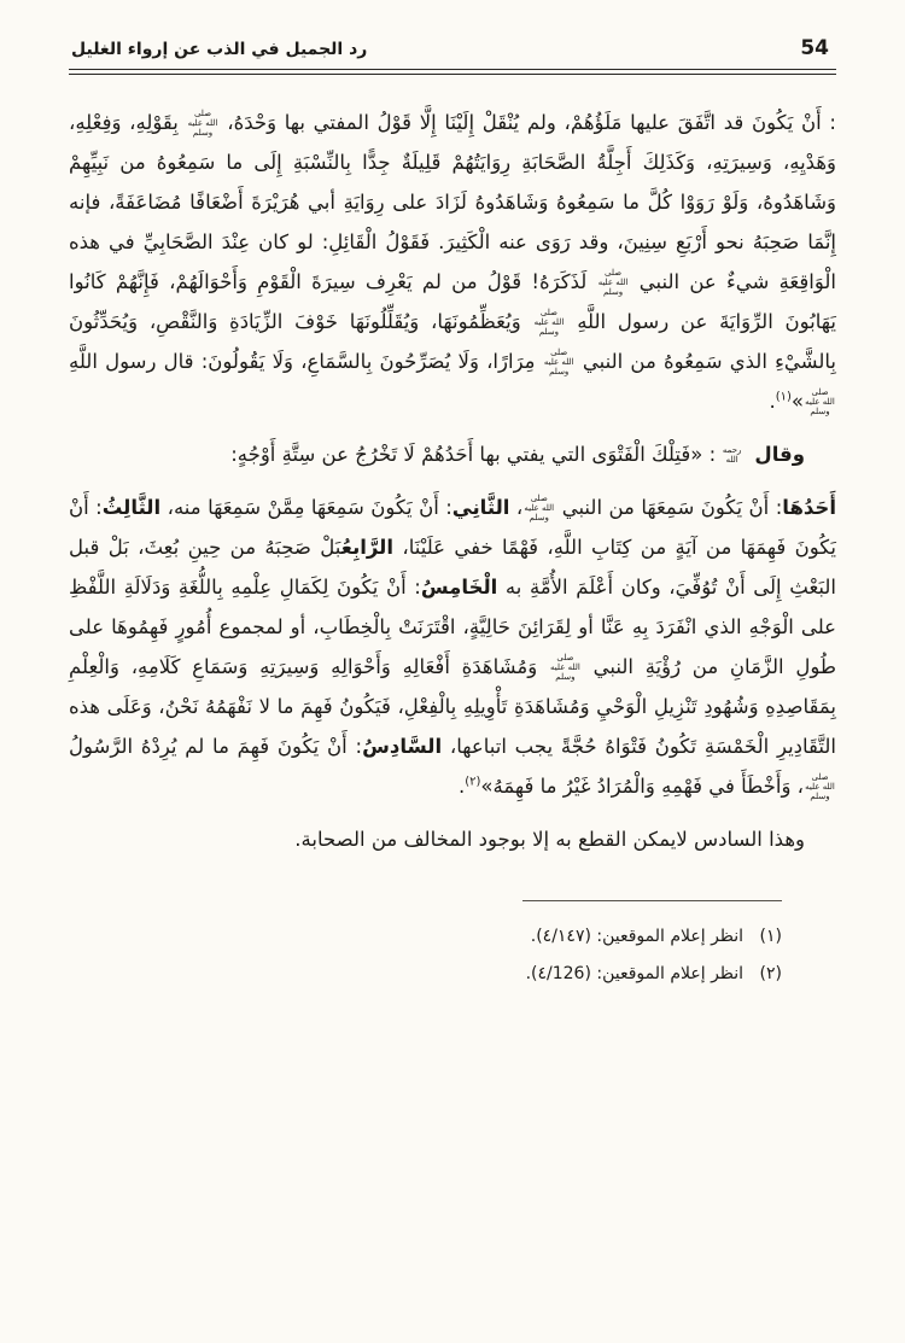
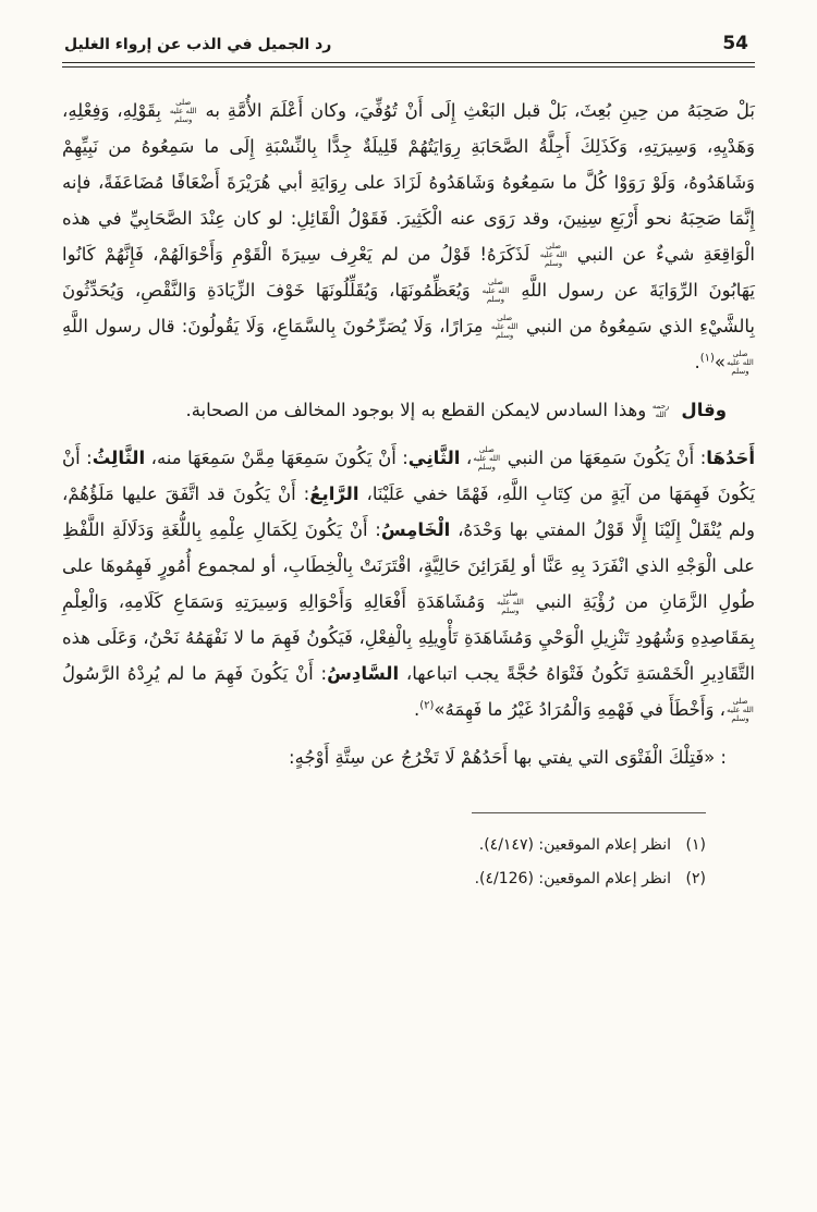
  54
  رد الجميل في الذب عن إرواء الغليل
- : أَنْ يَكُونَ قد اتَّفَقَ عليها مَلَؤُهُمْ، ولم يُنْقَلْ إِلَيْنَا إِلَّا قَوْلُ المفتي بها وَحْدَهُ، صلى الله عليه وسلم بِقَوْلِهِ، وَفِعْلِهِ، وَهَدْيِهِ، وَسِيرَتِهِ، وَكَذَلِكَ أَجِلَّةُ الصَّحَابَةِ رِوَايَتُهُمْ قَلِيلَةٌ جِدًّا بِالنِّسْبَةِ إِلَى ما سَمِعُوهُ من نَبِيِّهِمْ وَشَاهَدُوهُ، وَلَوْ رَوَوْا كُلَّ ما سَمِعُوهُ وَشَاهَدُوهُ لَزَادَ على رِوَايَةِ أبي هُرَيْرَةَ أَضْعَافًا مُضَاعَفَةً، فإنه إِنَّمَا صَحِبَهُ نحو أَرْبَعِ سِنِينَ، وقد رَوَى عنه الْكَثِيرَ. فَقَوْلُ الْقَائِلِ: لو كان عِنْدَ الصَّحَابِيِّ في هذه الْوَاقِعَةِ شيءٌ عن النبي صلى الله عليه وسلم لَذَكَرَهُ! قَوْلُ من لم يَعْرِف سِيرَةَ الْقَوْمِ وَأَحْوَالَهُمْ، فَإِنَّهُمْ كَانُوا يَهَابُونَ الرِّوَايَةَ عن رسول اللَّهِ الله عليه وسلم وَيُعَظِّمُونَهَا، وَيُقَلِّلُونَهَا خَوْفَ الزِّيَادَةِ وَالنَّقْصِ، وَيُحَدِّثُونَ بِالشَّيْءِ الذي سَمِعُوهُ من النبي صلى الله عليه وسلم مِرَارًا، وَلَا يُصَرِّحُونَ بِالسَّمَاعِ، وَلَا يَقُولُونَ: قال رسول اللَّهِ صلى الله عليه وسلم»(١).
+ بَلْ صَحِبَهُ من حِينِ بُعِثَ، بَلْ قبل البَعْثِ إِلَى أَنْ تُوُفِّيَ، وكان أَعْلَمَ الأُمَّةِ به صلى الله عليه وسلم بِقَوْلِهِ، وَفِعْلِهِ، وَهَدْيِهِ، وَسِيرَتِهِ، وَكَذَلِكَ أَجِلَّةُ الصَّحَابَةِ رِوَايَتُهُمْ قَلِيلَةٌ جِدًّا بِالنِّسْبَةِ إِلَى ما سَمِعُوهُ من نَبِيِّهِمْ وَشَاهَدُوهُ، وَلَوْ رَوَوْا كُلَّ ما سَمِعُوهُ وَشَاهَدُوهُ لَزَادَ على رِوَايَةِ أبي هُرَيْرَةَ أَضْعَافًا مُضَاعَفَةً، فإنه إِنَّمَا صَحِبَهُ نحو أَرْبَعِ سِنِينَ، وقد رَوَى عنه الْكَثِيرَ. فَقَوْلُ الْقَائِلِ: لو كان عِنْدَ الصَّحَابِيِّ في هذه الْوَاقِعَةِ شيءٌ عن النبي صلى الله عليه وسلم لَذَكَرَهُ! قَوْلُ من لم يَعْرِف سِيرَةَ الْقَوْمِ وَأَحْوَالَهُمْ، فَإِنَّهُمْ كَانُوا يَهَابُونَ الرِّوَايَةَ عن رسول اللَّهِ الله عليه وسلم وَيُعَظِّمُونَهَا، وَيُقَلِّلُونَهَا خَوْفَ الزِّيَادَةِ وَالنَّقْصِ، وَيُحَدِّثُونَ بِالشَّيْءِ الذي سَمِعُوهُ من النبي صلى الله عليه وسلم مِرَارًا، وَلَا يُصَرِّحُونَ بِالسَّمَاعِ، وَلَا يَقُولُونَ: قال رسول اللَّهِ صلى الله عليه وسلم»(١).
- وقال رحمه الله: «فَتِلْكَ الْفَتْوَى التي يفتي بها أَحَدُهُمْ لَا تَخْرُجُ عن سِتَّةِ أَوْجُهٍ:
+ وقال رحمه اللهوهذا السادس لايمكن القطع به إلا بوجود المخالف من الصحابة.
- أَحَدُهَا: أَنْ يَكُونَ سَمِعَهَا من النبي صلى الله عليه وسلم، الثَّانِي: أَنْ يَكُونَ سَمِعَهَا مِمَّنْ سَمِعَهَا منه، الثَّالِثُ: أَنْ يَكُونَ فَهِمَهَا من آيَةٍ من كِتَابِ اللَّهِ، فَهْمًا خفي عَلَيْنَا، الرَّابِعُبَلْ صَحِبَهُ من حِينِ بُعِثَ، بَلْ قبل البَعْثِ إِلَى أَنْ تُوُفِّيَ، وكان أَعْلَمَ الأُمَّةِ به الْخَامِسُ: أَنْ يَكُونَ لِكَمَالِ عِلْمِهِ بِاللُّغَةِ وَدَلَالَةِ اللَّفْظِ على الْوَجْهِ الذي انْفَرَدَ بِهِ عَنَّا أو لِقَرَائِنَ حَالِيَّةٍ، اقْتَرَنَتْ بِالْخِطَابِ، أو لمجموع أُمُورٍ فَهِمُوهَا على طُولِ الزَّمَانِ من رُؤْيَةِ النبي صلى الله عليه وسلم وَمُشَاهَدَةِ أَفْعَالِهِ وَأَحْوَالِهِ وَسِيرَتِهِ وَسَمَاعِ كَلَامِهِ، وَالْعِلْمِ بِمَقَاصِدِهِ وَشُهُودِ تَنْزِيلِ الْوَحْيِ وَمُشَاهَدَةِ تَأْوِيلِهِ بِالْفِعْلِ، فَيَكُونُ فَهِمَ ما لا نَفْهَمُهُ نَحْنُ، وَعَلَى هذه التَّقَادِيرِ الْخَمْسَةِ تَكُونُ فَتْوَاهُ حُجَّةً يجب اتباعها، السَّادِسُ: أَنْ يَكُونَ فَهِمَ ما لم يُرِدْهُ الرَّسُولُ صلى الله عليه وسلم، وَأَخْطَأَ في فَهْمِهِ وَالْمُرَادُ غَيْرُ ما فَهِمَهُ»(٢).
+ أَحَدُهَا: أَنْ يَكُونَ سَمِعَهَا من النبي صلى الله عليه وسلم، الثَّانِي: أَنْ يَكُونَ سَمِعَهَا مِمَّنْ سَمِعَهَا منه، الثَّالِثُ: أَنْ يَكُونَ فَهِمَهَا من آيَةٍ من كِتَابِ اللَّهِ، فَهْمًا خفي عَلَيْنَا، الرَّابِعُ: أَنْ يَكُونَ قد اتَّفَقَ عليها مَلَؤُهُمْ، ولم يُنْقَلْ إِلَيْنَا إِلَّا قَوْلُ المفتي بها وَحْدَهُ، الْخَامِسُ: أَنْ يَكُونَ لِكَمَالِ عِلْمِهِ بِاللُّغَةِ وَدَلَالَةِ اللَّفْظِ على الْوَجْهِ الذي انْفَرَدَ بِهِ عَنَّا أو لِقَرَائِنَ حَالِيَّةٍ، اقْتَرَنَتْ بِالْخِطَابِ، أو لمجموع أُمُورٍ فَهِمُوهَا على طُولِ الزَّمَانِ من رُؤْيَةِ النبي صلى الله عليه وسلم وَمُشَاهَدَةِ أَفْعَالِهِ وَأَحْوَالِهِ وَسِيرَتِهِ وَسَمَاعِ كَلَامِهِ، وَالْعِلْمِ بِمَقَاصِدِهِ وَشُهُودِ تَنْزِيلِ الْوَحْيِ وَمُشَاهَدَةِ تَأْوِيلِهِ بِالْفِعْلِ، فَيَكُونُ فَهِمَ ما لا نَفْهَمُهُ نَحْنُ، وَعَلَى هذه التَّقَادِيرِ الْخَمْسَةِ تَكُونُ فَتْوَاهُ حُجَّةً يجب اتباعها، السَّادِسُ: أَنْ يَكُونَ فَهِمَ ما لم يُرِدْهُ الرَّسُولُ صلى الله عليه وسلم، وَأَخْطَأَ في فَهْمِهِ وَالْمُرَادُ غَيْرُ ما فَهِمَهُ»(٢).
- وهذا السادس لايمكن القطع به إلا بوجود المخالف من الصحابة.
+ : «فَتِلْكَ الْفَتْوَى التي يفتي بها أَحَدُهُمْ لَا تَخْرُجُ عن سِتَّةِ أَوْجُهٍ:
  (١) انظر إعلام الموقعين: (٤/١٤٧).
  (٢) انظر إعلام الموقعين: (٤/126).
